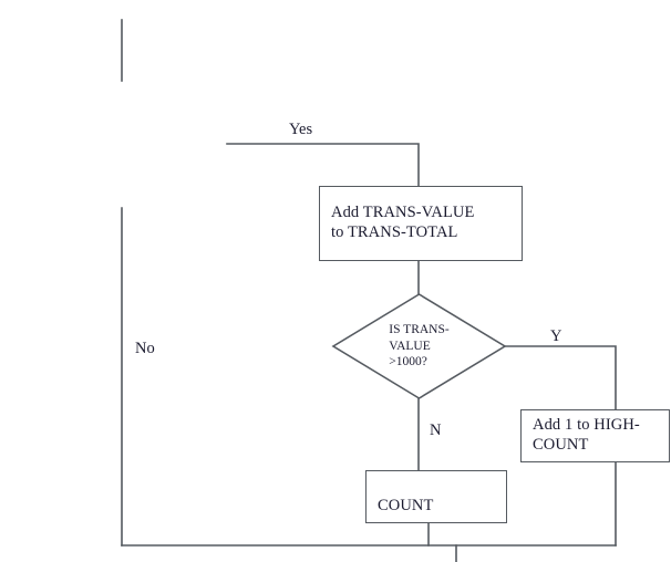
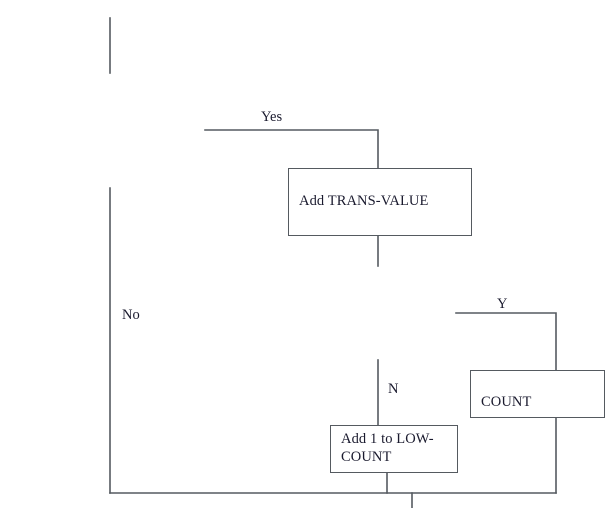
  Yes
  No
  Add TRANS-VALUE
- to TRANS-TOTAL
- IS TRANS-
- VALUE
- >1000?
  Y
  N
- Add 1 to HIGH-
  COUNT
+ Add 1 to LOW-
  COUNT
